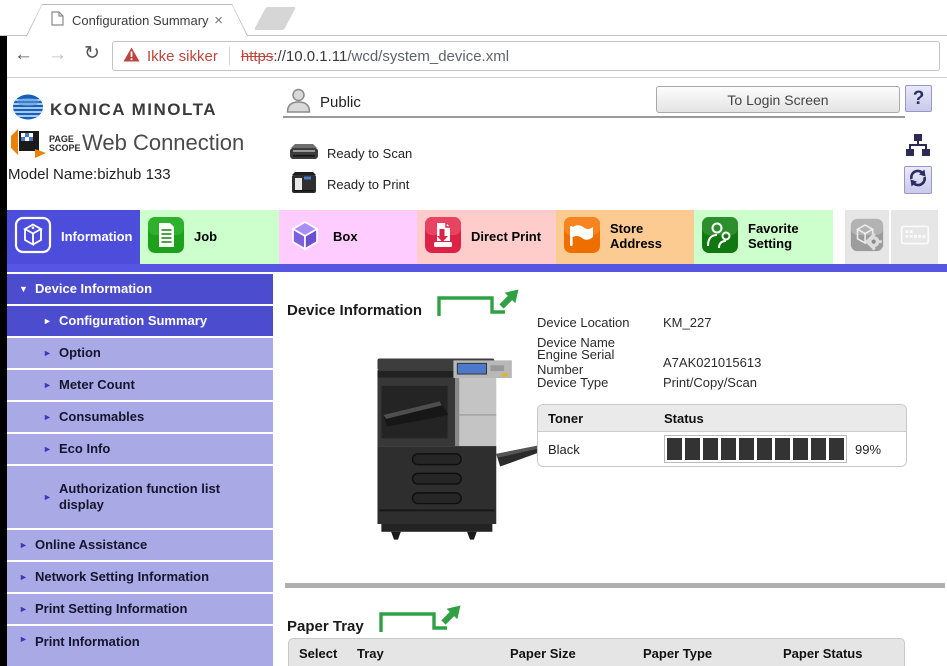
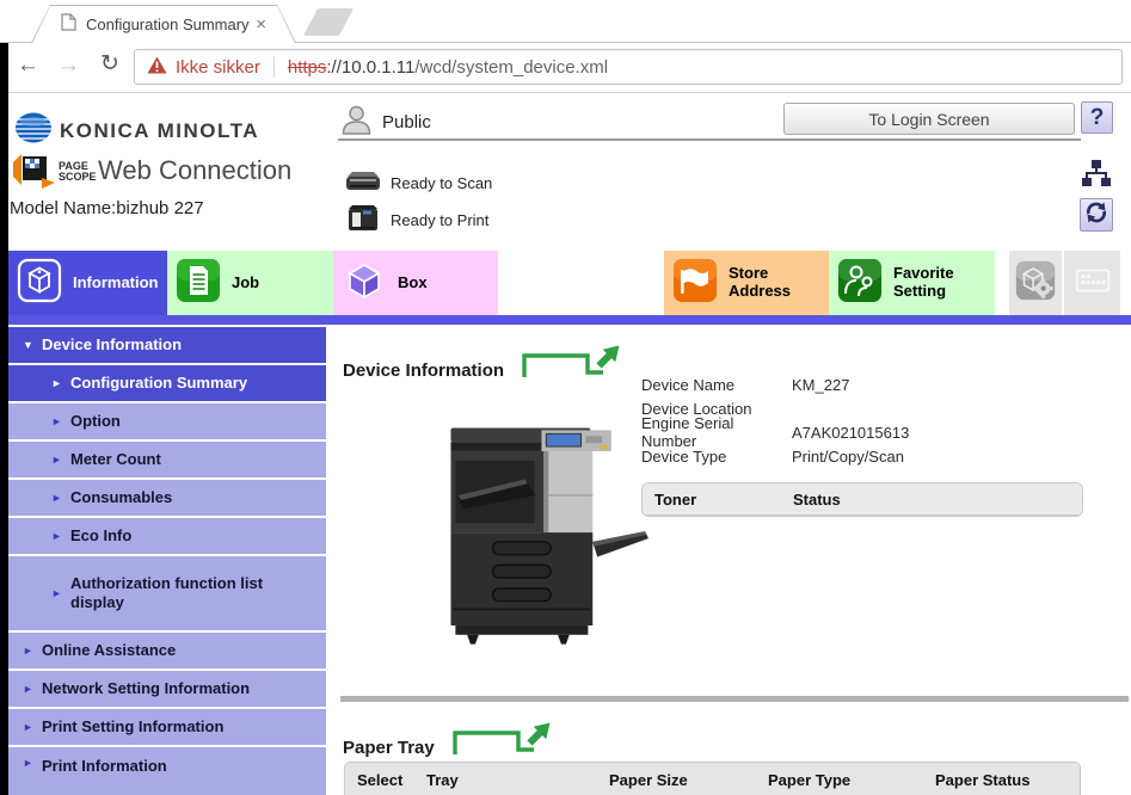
  Configuration Summary
  ×
  ←
  →
  ↻
  Ikke sikker
  https
  ://10.0.1.11
  /wcd/system_device.xml
  KONICA MINOLTA
  PAGE
  SCOPE
  Web Connection
- Model Name:bizhub 133
+ Model Name:bizhub 227
  Public
  Ready to Scan
  Ready to Print
  To Login Screen
  ?
  Information
  Job
  Box
- Direct Print
  Store Address
  Favorite Setting
  ▼
  Device Information
  ►
  Configuration Summary
  ►
  Option
  ►
  Meter Count
  ►
  Consumables
  ►
  Eco Info
  ►
  Authorization function list display
  ►
  Online Assistance
  ►
  Network Setting Information
  ►
  Print Setting Information
  ►
  Print Information
  Device Information
- Device Location
+ Device Name
  KM_227
- Device Name
+ Device Location
  Engine Serial Number
  A7AK021015613
  Device Type
  Print/Copy/Scan
  Toner
  Status
- Black
- 99%
  Paper Tray
  Select
  Tray
  Paper Size
  Paper Type
  Paper Status
